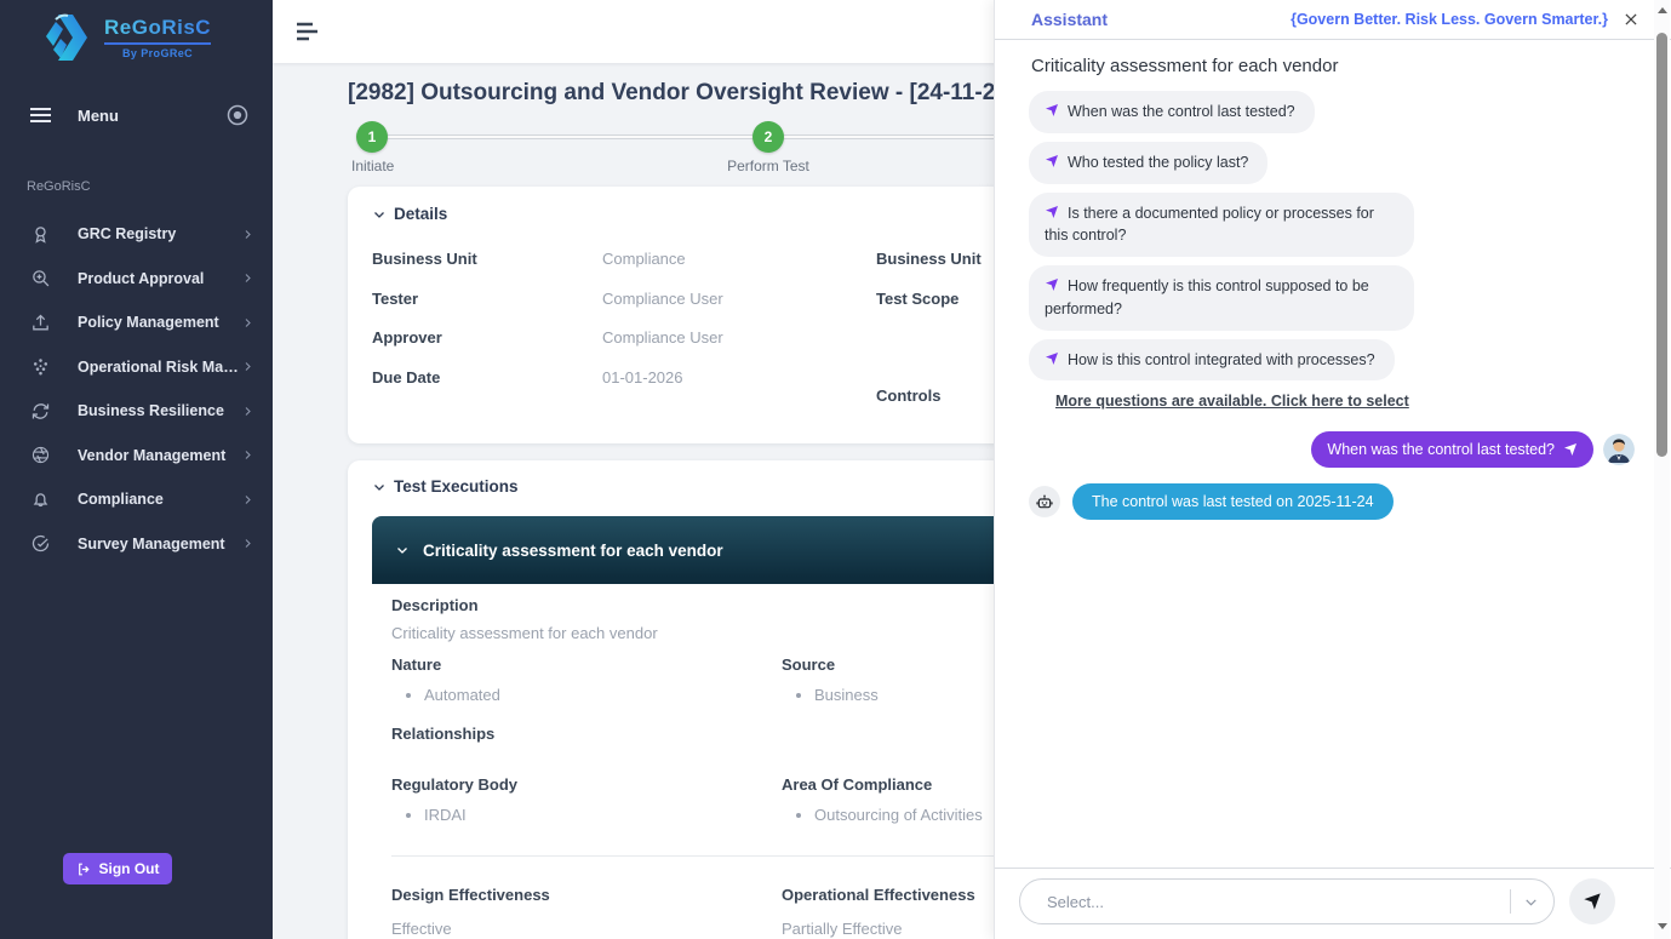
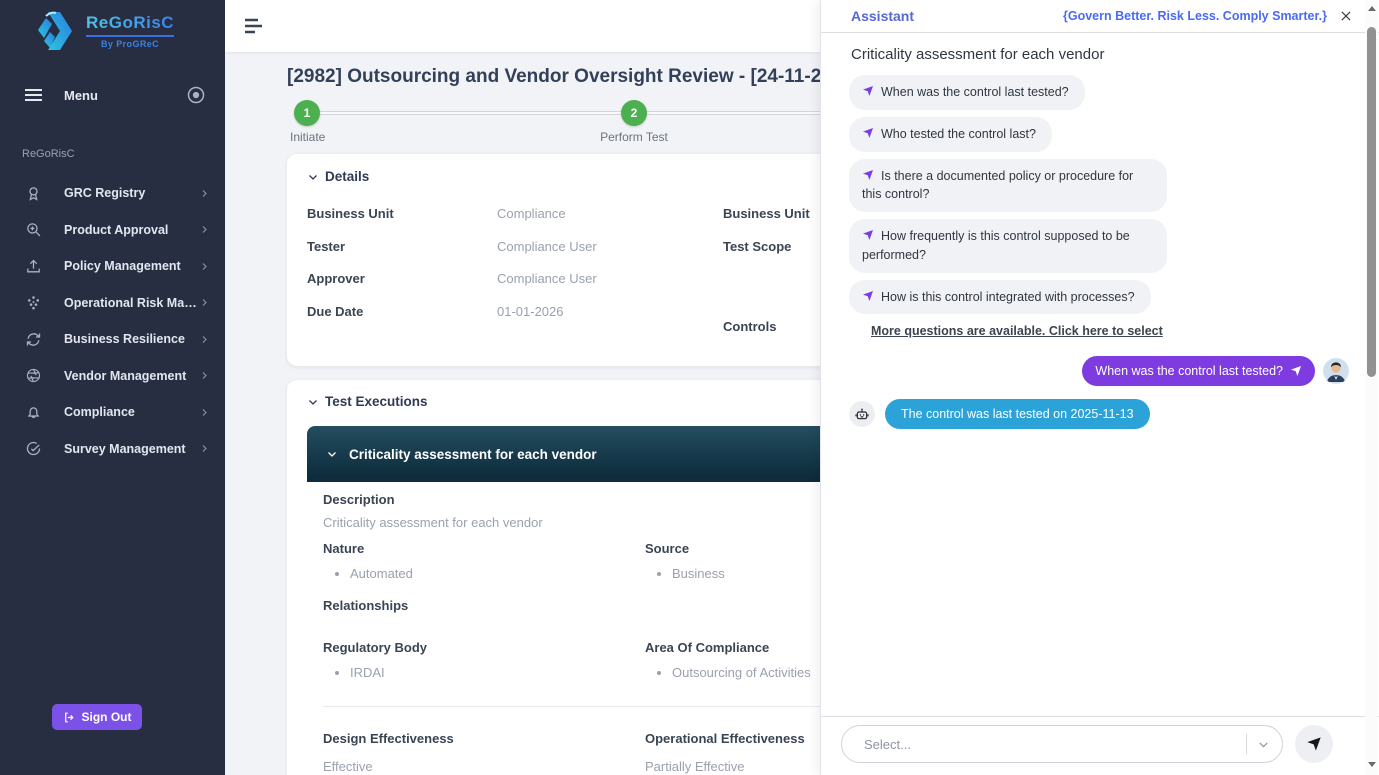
  ReGoRisC
  By ProGReC
  Menu
  ReGoRisC
  GRC Registry
  Product Approval
  Policy Management
  Operational Risk Mana
  Business Resilience
  Vendor Management
  Compliance
  Survey Management
  Sign Out
  [2982] Outsourcing and Vendor Oversight Review - [24-11-2
  1
  2
  Initiate
  Perform Test
  Details
  Business Unit
  Compliance
  Tester
  Compliance User
  Approver
  Compliance User
  Due Date
  01-01-2026
  Business Unit
  Test Scope
  Controls
  Test Executions
  Criticality assessment for each vendor
  Description
  Criticality assessment for each vendor
  Nature
  Automated
  Source
  Business
  Relationships
  Regulatory Body
  IRDAI
  Area Of Compliance
  Outsourcing of Activities
  Design Effectiveness
  Operational Effectiveness
  Effective
  Partially Effective
  Assistant
- {Govern Better. Risk Less. Govern Smarter.}
+ {Govern Better. Risk Less. Comply Smarter.}
  Criticality assessment for each vendor
  When was the control last tested?
- Who tested the policy last?
+ Who tested the control last?
- Is there a documented policy or processes for this control?
+ Is there a documented policy or procedure for this control?
  How frequently is this control supposed to be performed?
  How is this control integrated with processes?
  More questions are available. Click here to select
  When was the control last tested?
- The control was last tested on 2025-11-24
+ The control was last tested on 2025-11-13
  Select...
